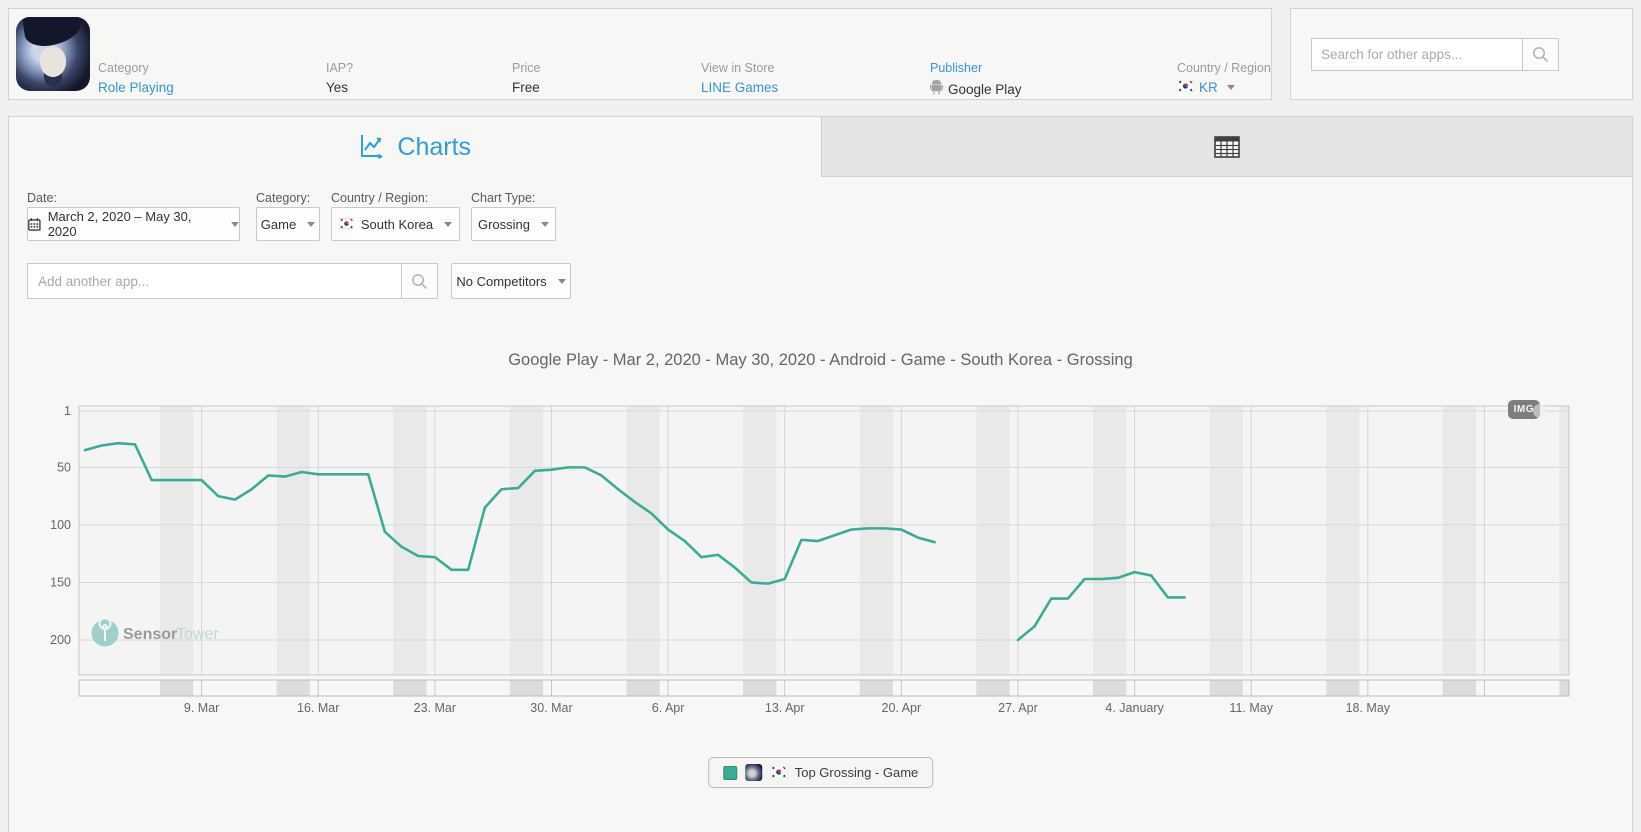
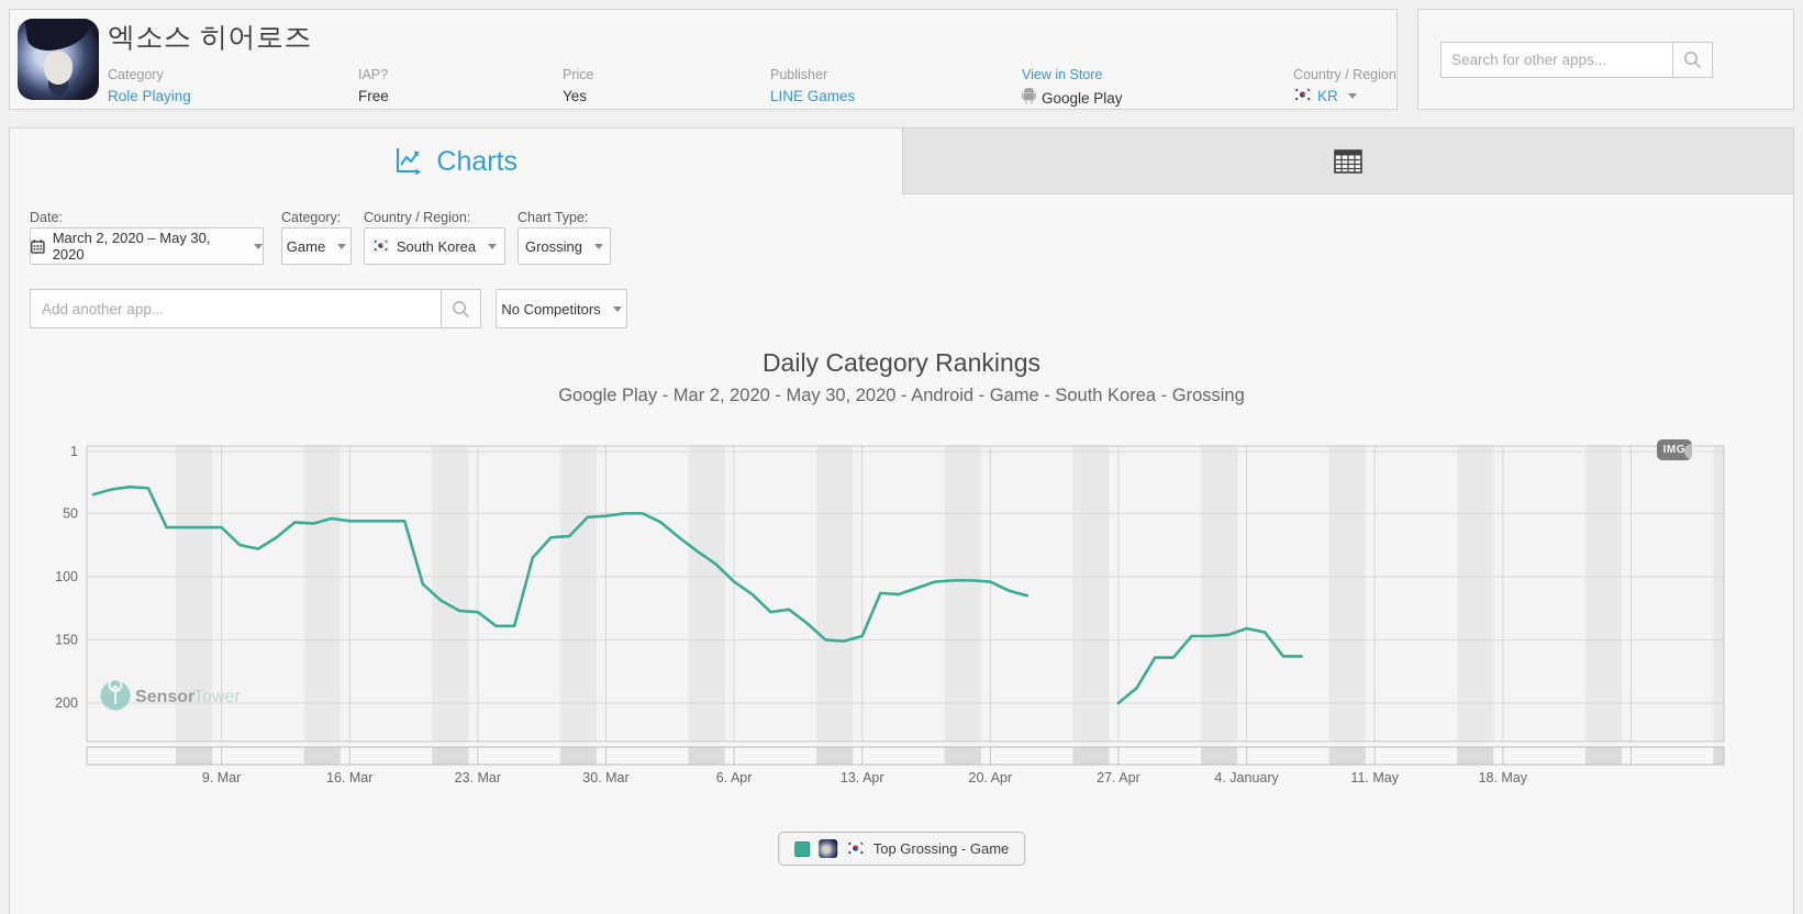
+ 엑소스 히어로즈
  Category
  Role Playing
  IAP?
- Yes
+ Free
  Price
- Free
+ Yes
- View in Store
+ Publisher
  LINE Games
- Publisher
+ View in Store
  Google Play
  Country / Region
  KR
  Search for other apps...
  Charts
  Date:
  Category:
  Country / Region:
  Chart Type:
  March 2, 2020 – May 30, 2020
  Game
  South Korea
  Grossing
  Add another app...
  No Competitors
+ Daily Category Rankings
  Google Play - Mar 2, 2020 - May 30, 2020 - Android - Game - South Korea - Grossing
  1
  50
  100
  150
  200
  9. Mar
  16. Mar
  23. Mar
  30. Mar
  6. Apr
  13. Apr
  20. Apr
  27. Apr
  4. January
  11. May
  18. May
  Sensor
  Tower
  IMG
  Top Grossing - Game
